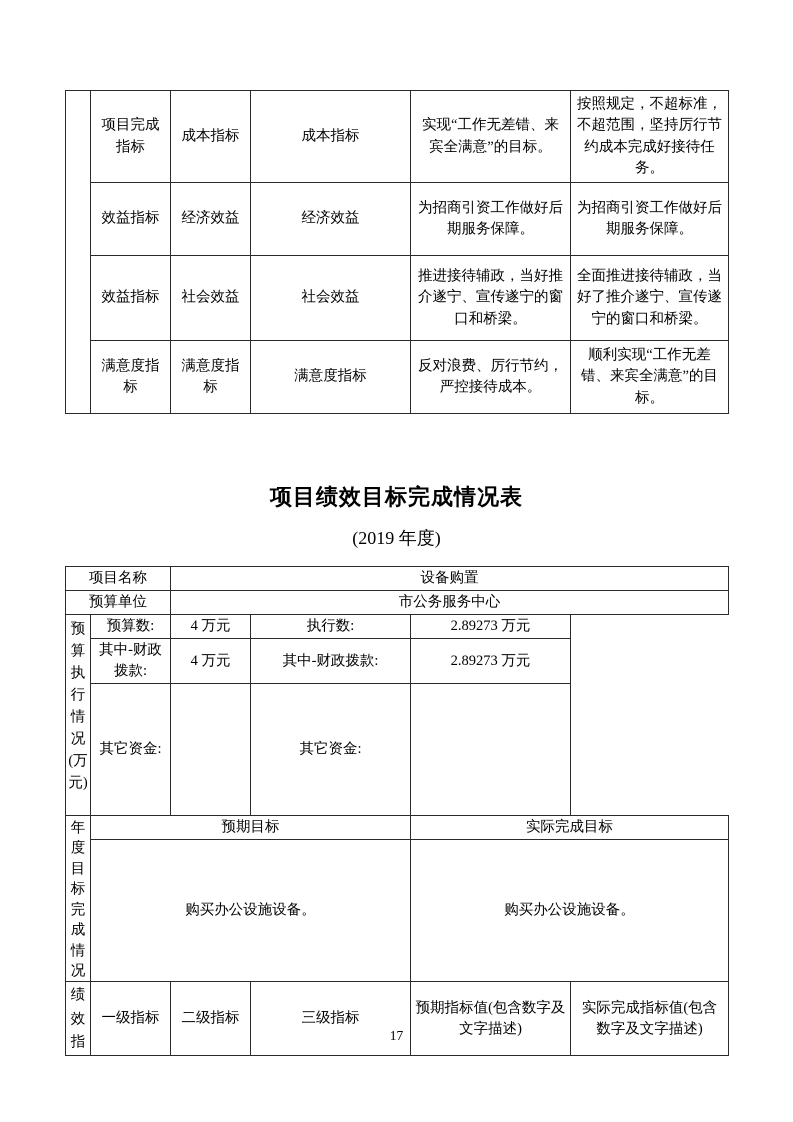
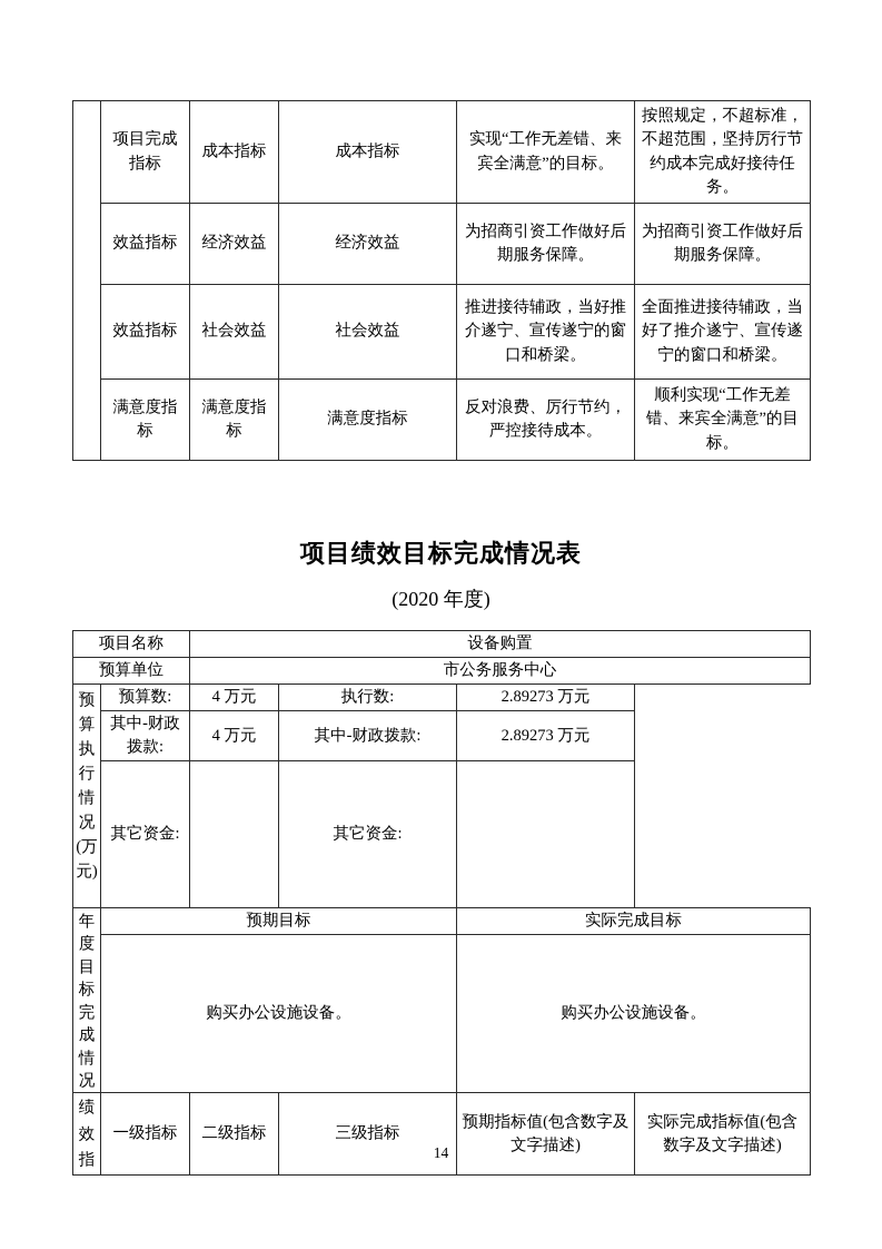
  	项目完成指标	成本指标	成本指标	实现“工作无差错、来宾全满意”的目标。	按照规定，不超标准，不超范围，坚持厉行节约成本完成好接待任务。
  效益指标	经济效益	经济效益	为招商引资工作做好后期服务保障。	为招商引资工作做好后期服务保障。
  效益指标	社会效益	社会效益	推进接待辅政，当好推介遂宁、宣传遂宁的窗口和桥梁。	全面推进接待辅政，当好了推介遂宁、宣传遂宁的窗口和桥梁。
  满意度指标	满意度指标	满意度指标	反对浪费、厉行节约，严控接待成本。	顺利实现“工作无差错、来宾全满意”的目标。
  项目绩效目标完成情况表
- (2019 年度)
+ (2020 年度)
  项目名称	设备购置
  预算单位	市公务服务中心
  预 算 执 行 情 况 (万 元)	预算数:	4 万元	执行数:	2.89273 万元
  其中-财政拨款:	4 万元	其中-财政拨款:	2.89273 万元
  其它资金:		其它资金:
  年 度 目 标 完 成 情 况	预期目标	实际完成目标
  购买办公设施设备。	购买办公设施设备。
  绩 效 指	一级指标	二级指标	三级指标	预期指标值(包含数字及文字描述)	实际完成指标值(包含数字及文字描述)
- 17
+ 14
